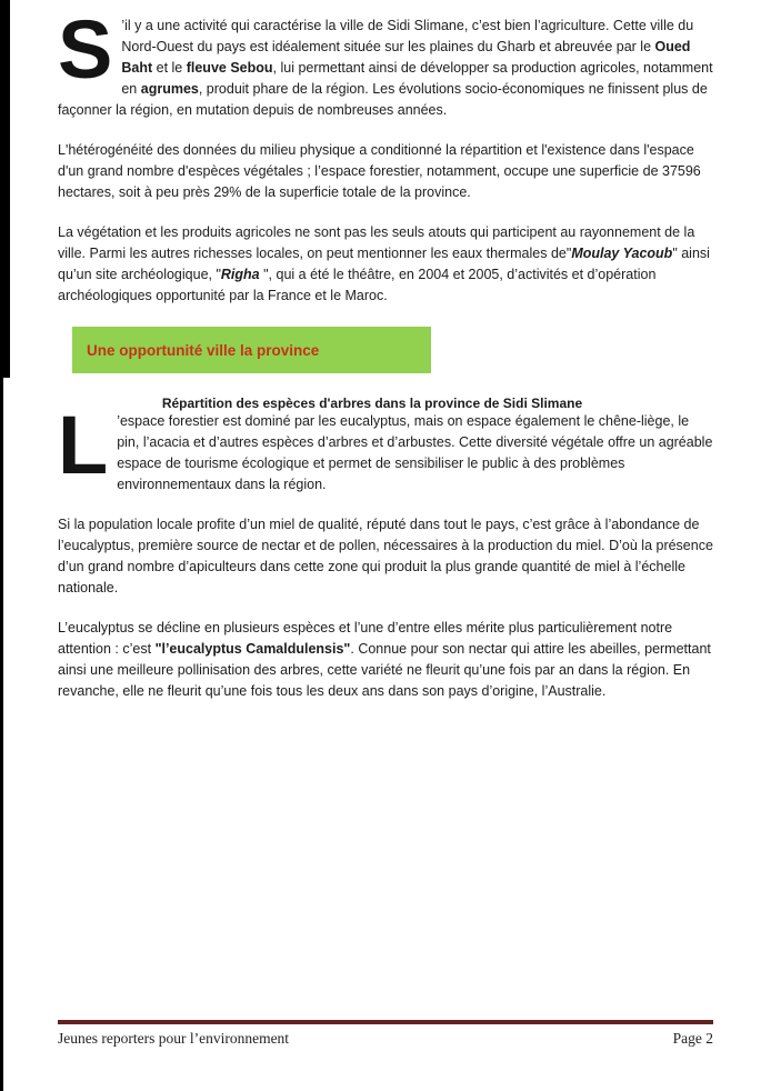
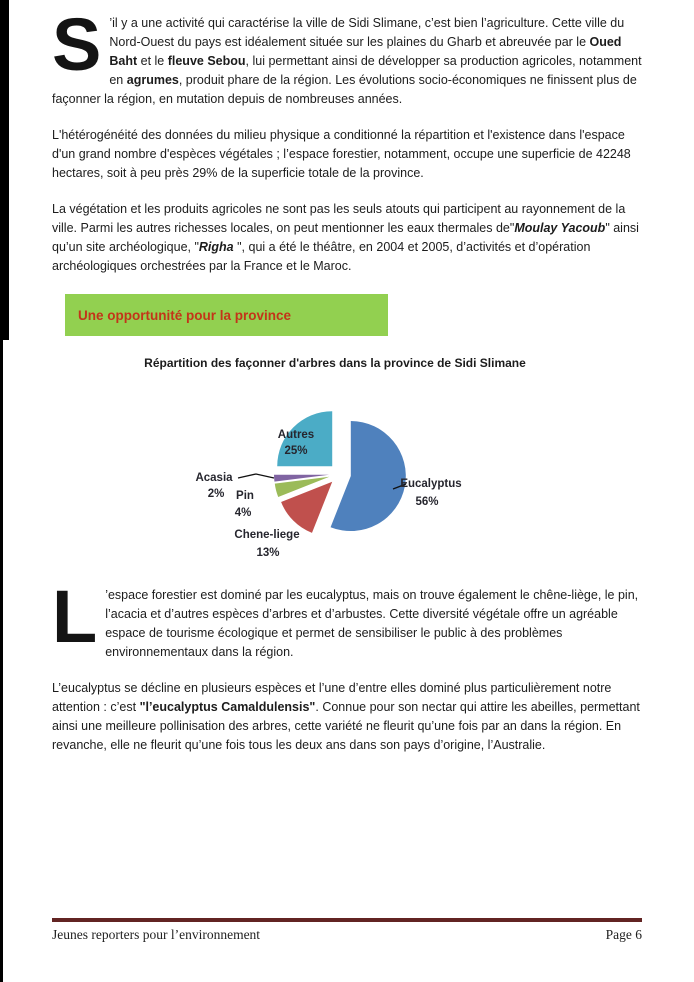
  S
  ’il y a une activité qui caractérise la ville de Sidi Slimane, c’est bien l’agriculture. Cette ville du Nord-Ouest du pays est idéalement située sur les plaines du Gharb et abreuvée par le Oued Baht et le fleuve Sebou, lui permettant ainsi de développer sa production agricoles, notamment en agrumes, produit phare de la région. Les évolutions socio-économiques ne finissent plus de façonner la région, en mutation depuis de nombreuses années.
- L'hétérogénéité des données du milieu physique a conditionné la répartition et l'existence dans l'espace d'un grand nombre d'espèces végétales ; l’espace forestier, notamment, occupe une superficie de 37596 hectares, soit à peu près 29% de la superficie totale de la province.
+ L'hétérogénéité des données du milieu physique a conditionné la répartition et l'existence dans l'espace d'un grand nombre d'espèces végétales ; l’espace forestier, notamment, occupe une superficie de 42248 hectares, soit à peu près 29% de la superficie totale de la province.
- La végétation et les produits agricoles ne sont pas les seuls atouts qui participent au rayonnement de la ville. Parmi les autres richesses locales, on peut mentionner les eaux thermales de"Moulay Yacoub" ainsi qu’un site archéologique, "Righa ", qui a été le théâtre, en 2004 et 2005, d’activités et d’opération archéologiques opportunité par la France et le Maroc.
+ La végétation et les produits agricoles ne sont pas les seuls atouts qui participent au rayonnement de la ville. Parmi les autres richesses locales, on peut mentionner les eaux thermales de"Moulay Yacoub" ainsi qu’un site archéologique, "Righa ", qui a été le théâtre, en 2004 et 2005, d’activités et d’opération archéologiques orchestrées par la France et le Maroc.
- Une opportunité ville la province
+ Une opportunité pour la province
- Répartition des espèces d'arbres dans la province de Sidi Slimane
+ Répartition des façonner d'arbres dans la province de Sidi Slimane
+ Eucalyptus
+ 56%
+ Chene-liege
+ 13%
+ Pin
+ 4%
+ Acasia
+ 2%
+ Autres
+ 25%
  L
- ’espace forestier est dominé par les eucalyptus, mais on espace également le chêne-liège, le pin, l’acacia et d’autres espèces d’arbres et d’arbustes. Cette diversité végétale offre un agréable espace de tourisme écologique et permet de sensibiliser le public à des problèmes environnementaux dans la région.
+ ’espace forestier est dominé par les eucalyptus, mais on trouve également le chêne-liège, le pin, l’acacia et d’autres espèces d’arbres et d’arbustes. Cette diversité végétale offre un agréable espace de tourisme écologique et permet de sensibiliser le public à des problèmes environnementaux dans la région.
- Si la population locale profite d’un miel de qualité, réputé dans tout le pays, c’est grâce à l’abondance de l’eucalyptus, première source de nectar et de pollen, nécessaires à la production du miel. D’où la présence d’un grand nombre d’apiculteurs dans cette zone qui produit la plus grande quantité de miel à l’échelle nationale.
- L’eucalyptus se décline en plusieurs espèces et l’une d’entre elles mérite plus particulièrement notre attention : c’est "l’eucalyptus Camaldulensis". Connue pour son nectar qui attire les abeilles, permettant ainsi une meilleure pollinisation des arbres, cette variété ne fleurit qu’une fois par an dans la région. En revanche, elle ne fleurit qu’une fois tous les deux ans dans son pays d’origine, l’Australie.
+ L’eucalyptus se décline en plusieurs espèces et l’une d’entre elles dominé plus particulièrement notre attention : c’est "l’eucalyptus Camaldulensis". Connue pour son nectar qui attire les abeilles, permettant ainsi une meilleure pollinisation des arbres, cette variété ne fleurit qu’une fois par an dans la région. En revanche, elle ne fleurit qu’une fois tous les deux ans dans son pays d’origine, l’Australie.
  Jeunes reporters pour l’environnement
- Page 2
+ Page 6
